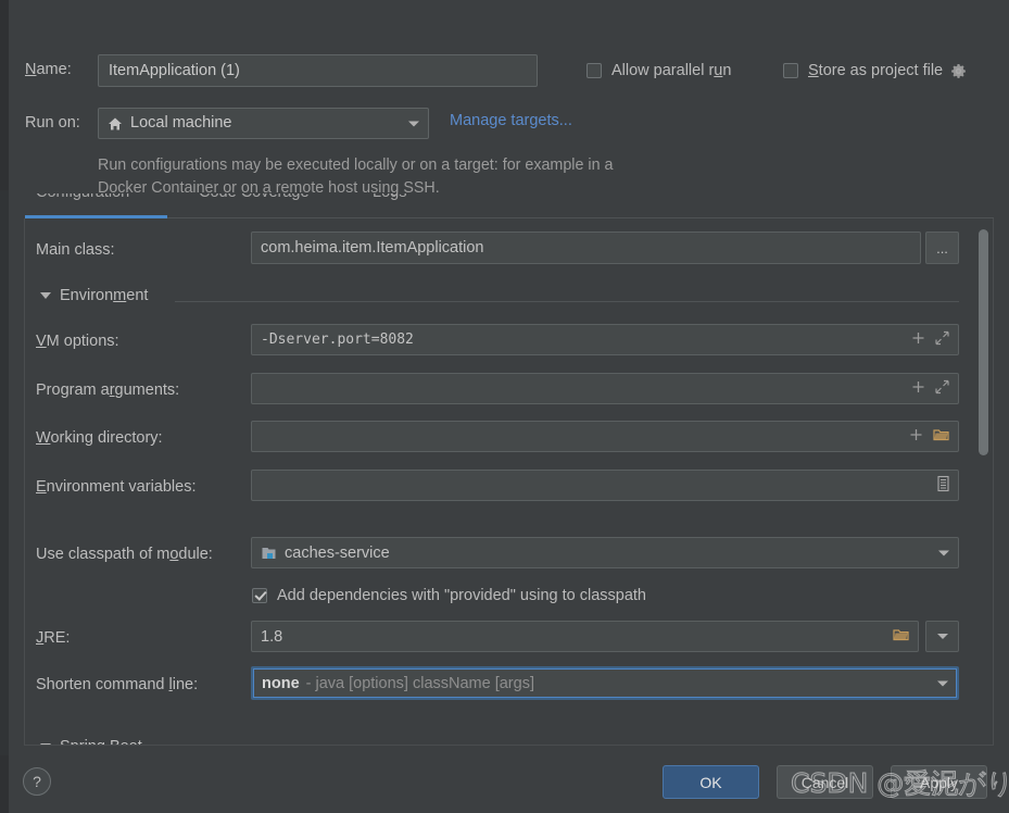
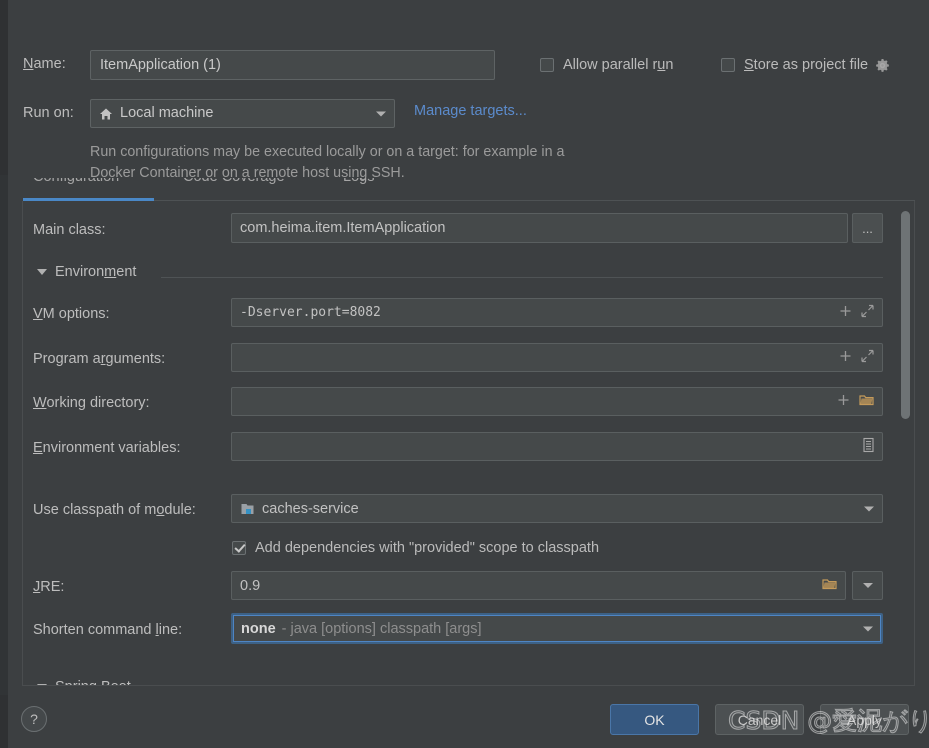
  Name:
  ItemApplication (1)
  Allow parallel run
  Store as project file
  Run on:
  Local machine
  Manage targets...
  Run configurations may be executed locally or on a target: for example in a Docker Container or on a remote host using SSH.
  Main class:
  com.heima.item.ItemApplication
  ...
  Environment
  VM options:
  -Dserver.port=8082
  Program arguments:
  Working directory:
  Environment variables:
  Use classpath of module:
  caches-service
- Add dependencies with "provided" using to classpath
+ Add dependencies with "provided" scope to classpath
  JRE:
- 1.8
+ 0.9
  Shorten command line:
  none
- - java [options] className [args]
+ - java [options] classpath [args]
  ?
  OK
  Cancel
  Apply
  CSDN @愛泥がり
